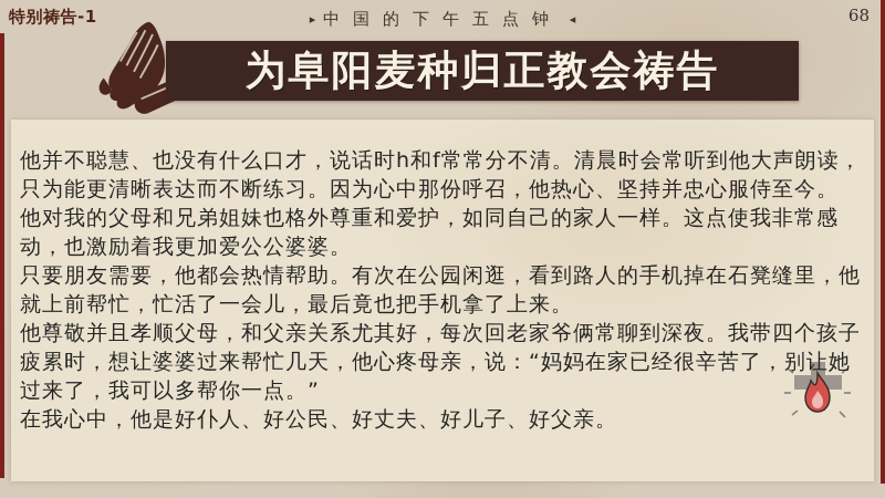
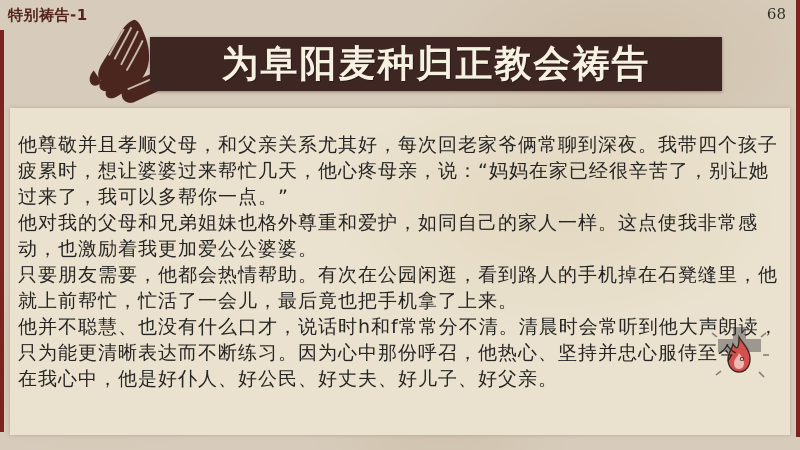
  特别祷告-1
- ▸ 中国的下午五点钟 ◂
  68
  为阜阳麦种归正教会祷告
- 他并不聪慧、也没有什么口才，说话时h和f常常分不清。清晨时会常听到他大声朗读，只为能更清晰表达而不断练习。因为心中那份呼召，他热心、坚持并忠心服侍至今。
+ 他尊敬并且孝顺父母，和父亲关系尤其好，每次回老家爷俩常聊到深夜。我带四个孩子疲累时，想让婆婆过来帮忙几天，他心疼母亲，说：“妈妈在家已经很辛苦了，别让她过来了，我可以多帮你一点。”
  他对我的父母和兄弟姐妹也格外尊重和爱护，如同自己的家人一样。这点使我非常感动，也激励着我更加爱公公婆婆。
  只要朋友需要，他都会热情帮助。有次在公园闲逛，看到路人的手机掉在石凳缝里，他就上前帮忙，忙活了一会儿，最后竟也把手机拿了上来。
- 他尊敬并且孝顺父母，和父亲关系尤其好，每次回老家爷俩常聊到深夜。我带四个孩子疲累时，想让婆婆过来帮忙几天，他心疼母亲，说：“妈妈在家已经很辛苦了，别让她过来了，我可以多帮你一点。”
+ 他并不聪慧、也没有什么口才，说话时h和f常常分不清。清晨时会常听到他大声朗读，只为能更清晰表达而不断练习。因为心中那份呼召，他热心、坚持并忠心服侍至今。
  在我心中，他是好仆人、好公民、好丈夫、好儿子、好父亲。
